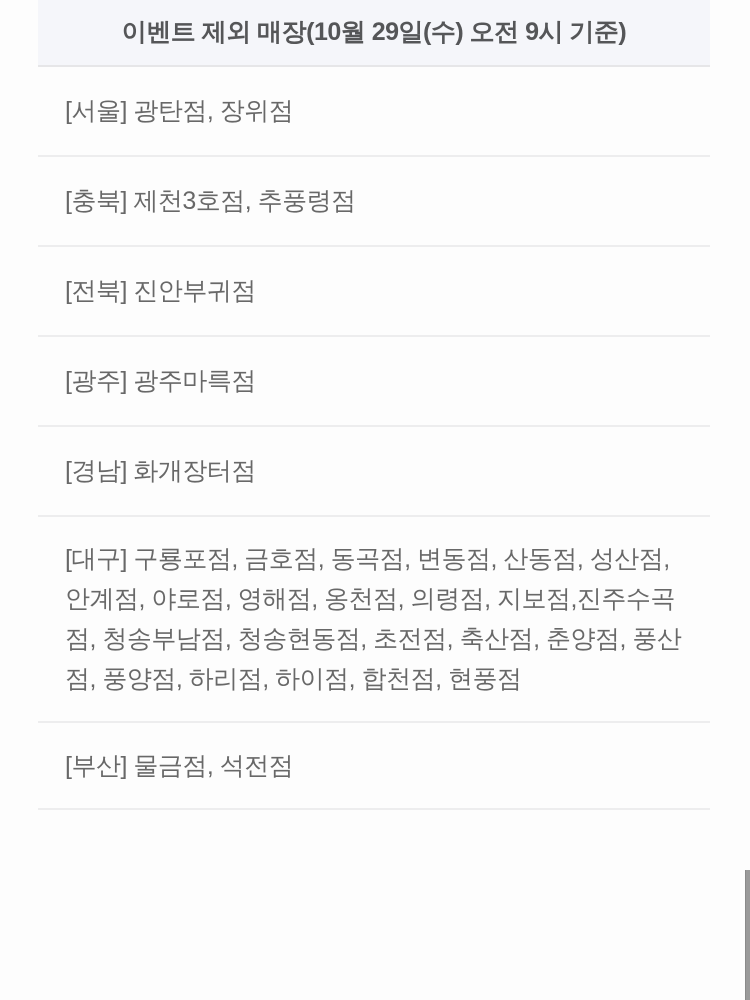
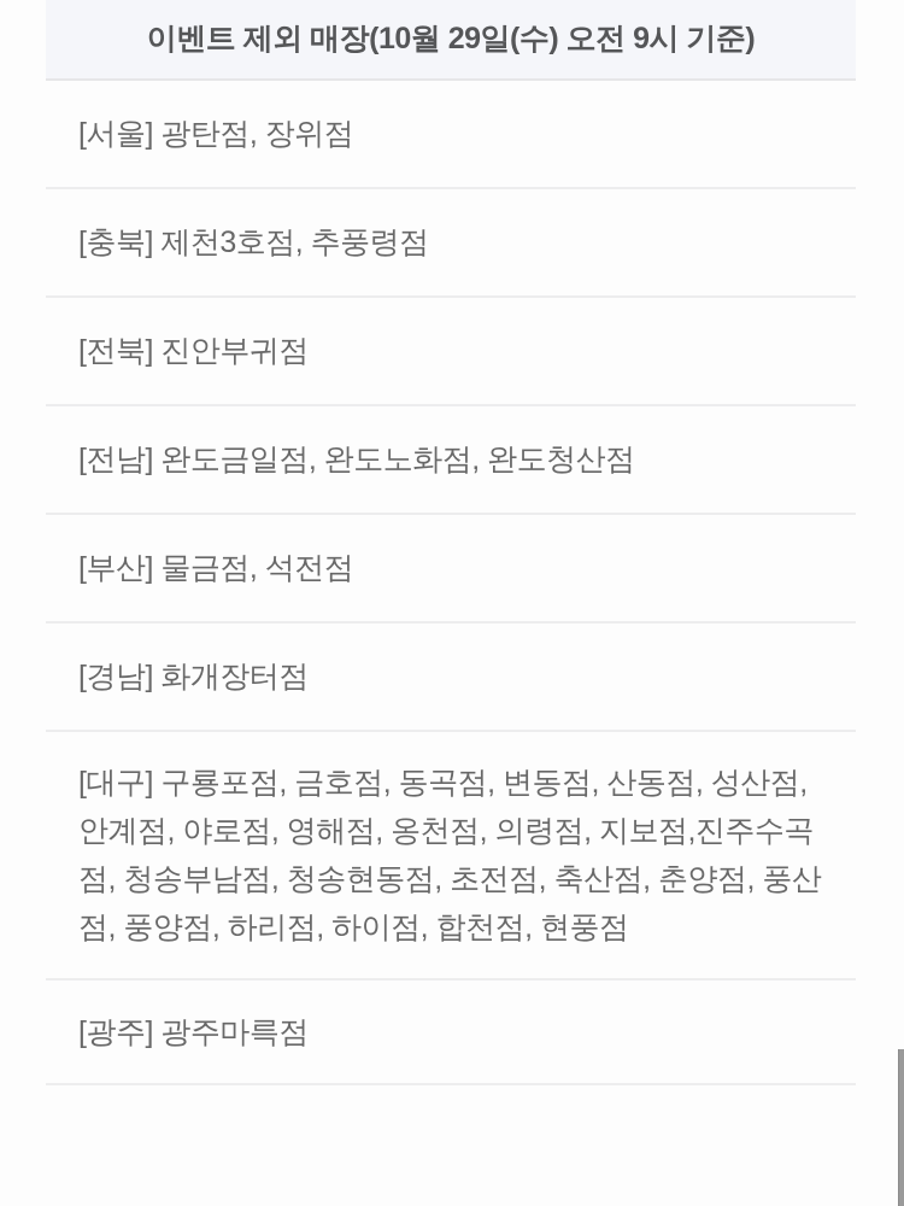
  이벤트 제외 매장(10월 29일(수) 오전 9시 기준)
  [서울] 광탄점, 장위점
  [충북] 제천3호점, 추풍령점
  [전북] 진안부귀점
+ [전남] 완도금일점, 완도노화점, 완도청산점
- [광주] 광주마륵점
+ [부산] 물금점, 석전점
  [경남] 화개장터점
  [대구] 구룡포점, 금호점, 동곡점, 변동점, 산동점, 성산점, 안계점, 야로점, 영해점, 옹천점, 의령점, 지보점,진주수곡점, 청송부남점, 청송현동점, 초전점, 축산점, 춘양점, 풍산점, 풍양점, 하리점, 하이점, 합천점, 현풍점
- [부산] 물금점, 석전점
+ [광주] 광주마륵점
